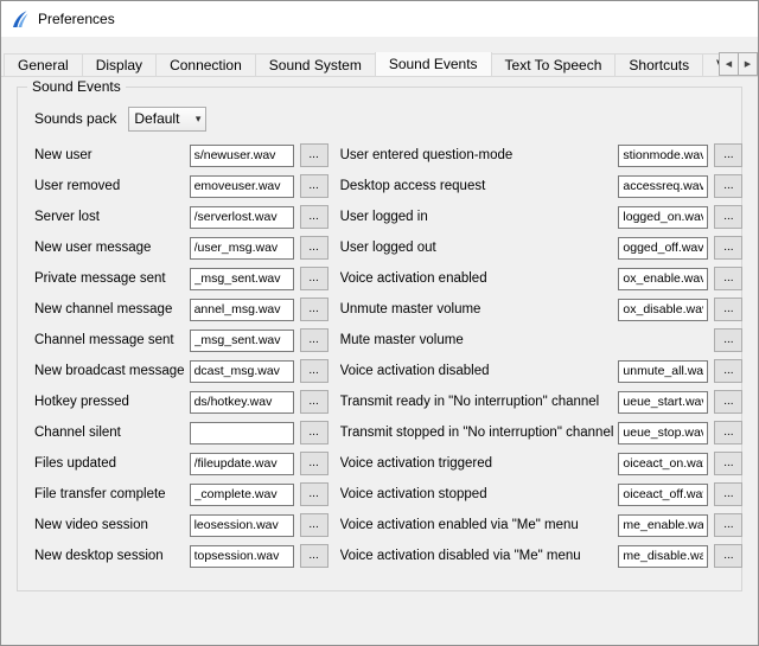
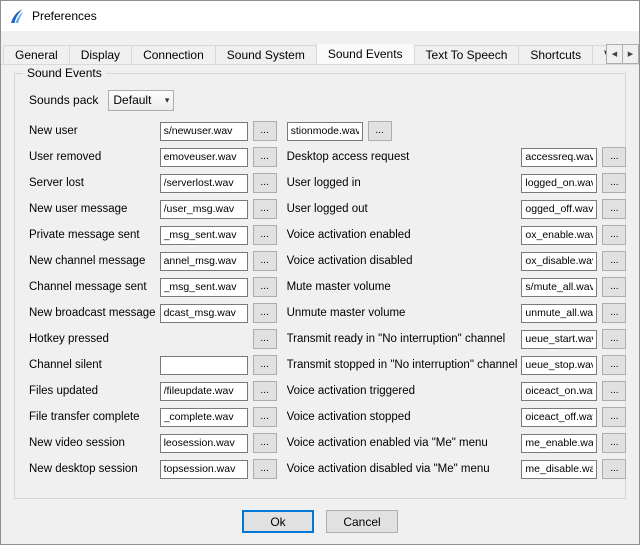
  Preferences
  General
  Display
  Connection
  Sound System
  Sound Events
  Text To Speech
  Shortcuts
  Sound Events
  Sounds pack
  Default
  ▾
  New user
  s/newuser.wav
  ...
  User removed
  emoveuser.wav
  ...
  Server lost
  /serverlost.wav
  ...
  New user message
  /user_msg.wav
  ...
  Private message sent
  _msg_sent.wav
  ...
  New channel message
  annel_msg.wav
  ...
  Channel message sent
  _msg_sent.wav
  ...
  New broadcast message
  dcast_msg.wav
  ...
  Hotkey pressed
- ds/hotkey.wav
  ...
  Channel silent
  ...
  Files updated
  /fileupdate.wav
  ...
  File transfer complete
  _complete.wav
  ...
  New video session
  leosession.wav
  ...
  New desktop session
  topsession.wav
  ...
- User entered question-mode
  stionmode.wav
  ...
  Desktop access request
  accessreq.wav
  ...
  User logged in
  logged_on.wa
  ...
  User logged out
  ogged_off.wav
  ...
  Voice activation enabled
  ox_enable.wav
  ...
- Unmute master volume
+ Voice activation disabled
  ox_disable.wa
  ...
  Mute master volume
+ s/mute_all.wav
  ...
- Voice activation disabled
+ Unmute master volume
  unmute_all.wa
  ...
  Transmit ready in "No interruption" channel
  ueue_start.wa
  ...
  Transmit stopped in "No interruption" channel
  ueue_stop.wa
  ...
  Voice activation triggered
  oiceact_on.wa
  ...
  Voice activation stopped
  oiceact_off.wa
  ...
  Voice activation enabled via "Me" menu
  me_enable.wa
  ...
  Voice activation disabled via "Me" menu
  me_disable.wa
  ...
+ Ok
+ Cancel
